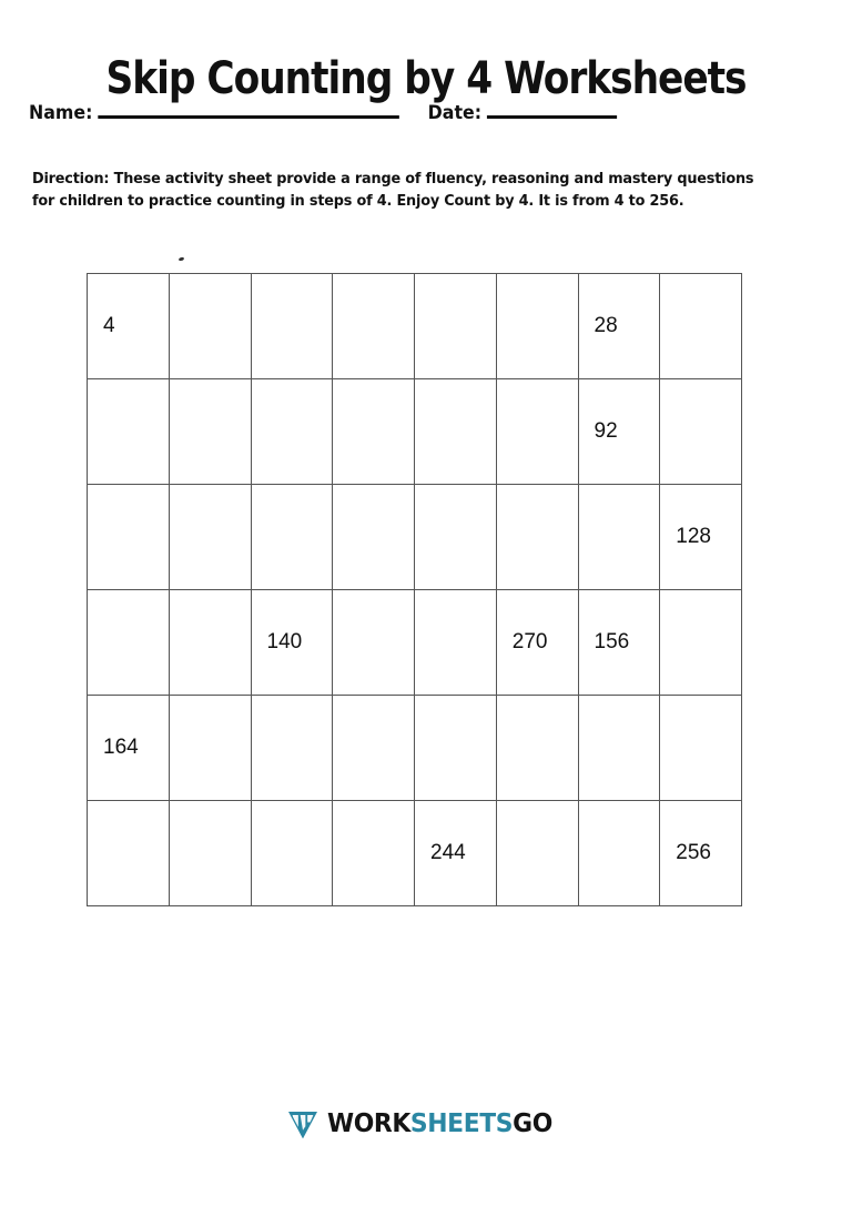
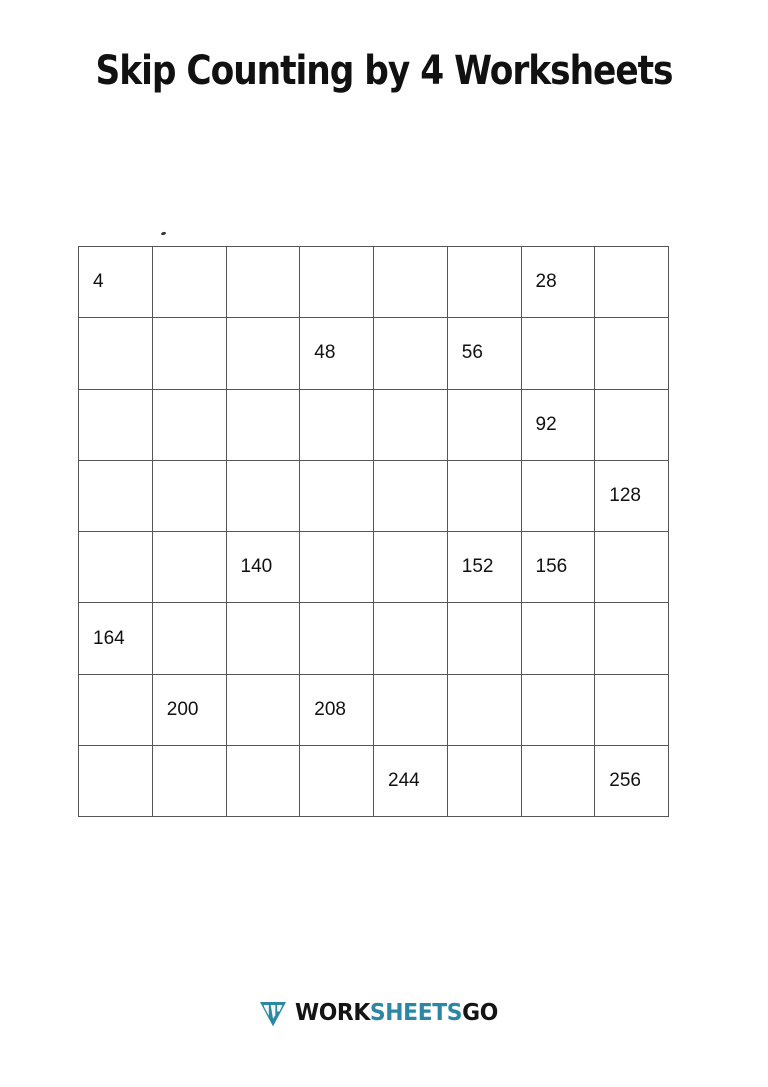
  Skip Counting by 4 Worksheets
- Name:
- Date:
- Direction: These activity sheet provide a range of fluency, reasoning and mastery questions for children to practice counting in steps of 4. Enjoy Count by 4. It is from 4 to 256.
  4						28
+ 			48		56
  						92
  							128
- 		140			270	156
+ 		140			152	156
  164
+ 	200		208
  				244			256
  WORKSHEETSGO
